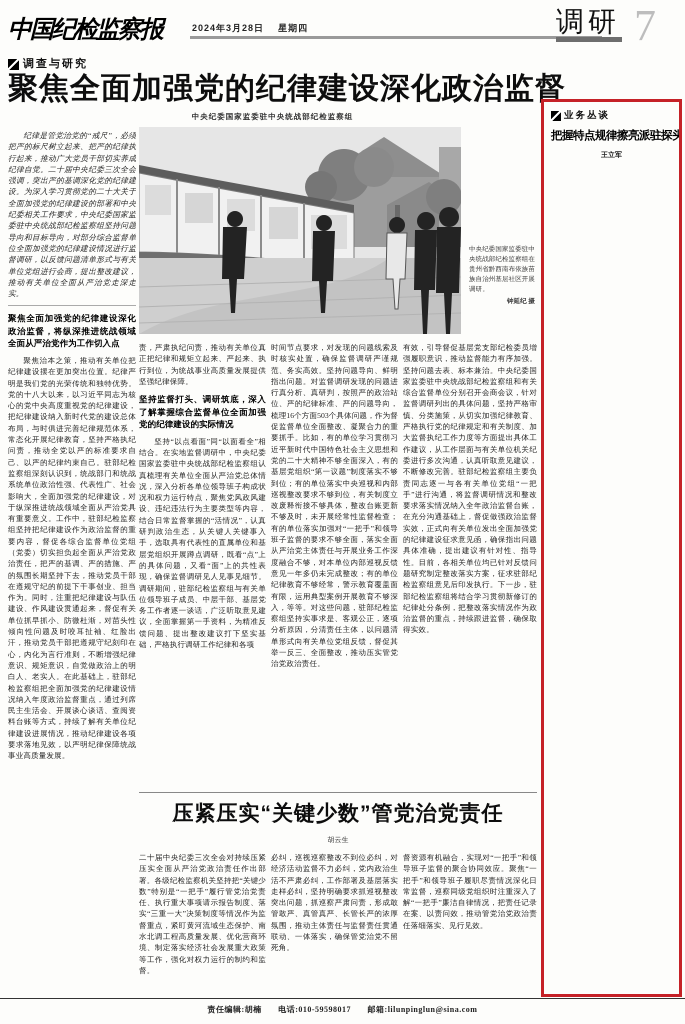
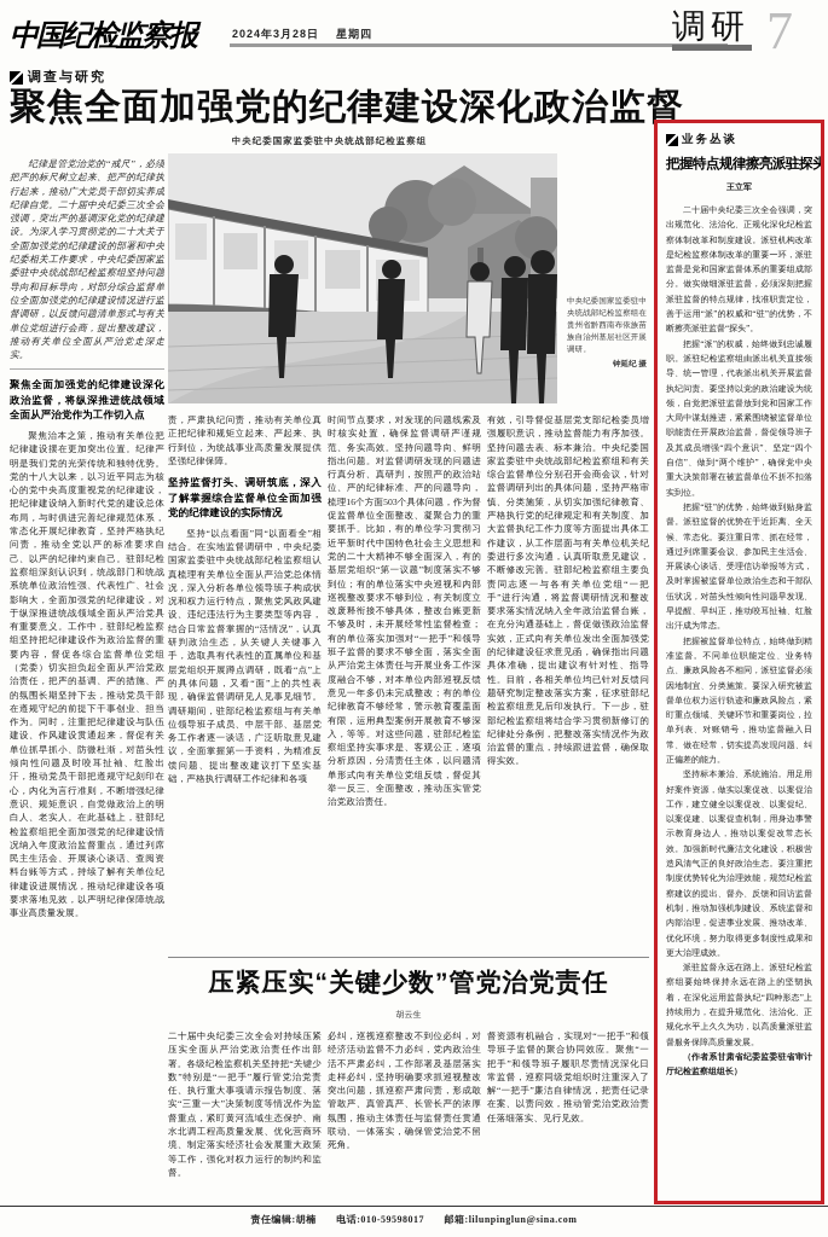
  中国纪检监察报
  2024年3月28日 星期四
  调研
  7
  调查与研究
  聚焦全面加强党的纪律建设深化政治监督
  中央纪委国家监委驻中央统战部纪检监察组
  纪律是管党治党的“戒尺”，必须把严的标尺树立起来、把严的纪律执行起来，推动广大党员干部切实养成纪律自觉。二十届中央纪委三次全会强调，突出严的基调深化党的纪律建设。为深入学习贯彻党的二十大关于全面加强党的纪律建设的部署和中央纪委相关工作要求，中央纪委国家监委驻中央统战部纪检监察组坚持问题导向和目标导向，对部分综合监督单位全面加强党的纪律建设情况进行监督调研，以反馈问题清单形式与有关单位党组进行会商，提出整改建议，推动有关单位全面从严治党走深走实。
  聚焦全面加强党的纪律建设深化政治监督，将纵深推进统战领域全面从严治党作为工作切入点
  聚焦治本之策，推动有关单位把纪律建设摆在更加突出位置。纪律严明是我们党的光荣传统和独特优势。党的十八大以来，以习近平同志为核心的党中央高度重视党的纪律建设，把纪律建设纳入新时代党的建设总体布局，与时俱进完善纪律规范体系，常态化开展纪律教育，坚持严格执纪问责，推动全党以严的标准要求自己、以严的纪律约束自己。驻部纪检监察组深刻认识到，统战部门和统战系统单位政治性强、代表性广、社会影响大，全面加强党的纪律建设，对于纵深推进统战领域全面从严治党具有重要意义。工作中，驻部纪检监察组坚持把纪律建设作为政治监督的重要内容，督促各综合监督单位党组（党委）切实担负起全面从严治党政治责任，把严的基调、严的措施、严的氛围长期坚持下去，推动党员干部在遵规守纪的前提下干事创业、担当作为。同时，注重把纪律建设与队伍建设、作风建设贯通起来，督促有关单位抓早抓小、防微杜渐，对苗头性倾向性问题及时咬耳扯袖、红脸出汗，推动党员干部把遵规守纪刻印在心，内化为言行准则，不断增强纪律意识、规矩意识，自觉做政治上的明白人、老实人。在此基础上，驻部纪检监察组把全面加强党的纪律建设情况纳入年度政治监督重点，通过列席民主生活会、开展谈心谈话、查阅资料台账等方式，持续了解有关单位纪律建设进展情况，推动纪律建设各项要求落地见效，以严明纪律保障统战事业高质量发展。
  责，严肃执纪问责，推动有关单位真正把纪律和规矩立起来、严起来、执行到位，为统战事业高质量发展提供坚强纪律保障。
  坚持监督打头、调研筑底，深入了解掌握综合监督单位全面加强党的纪律建设的实际情况
  坚持“以点看面”同“以面看全”相结合。在实地监督调研中，中央纪委国家监委驻中央统战部纪检监察组认真梳理有关单位全面从严治党总体情况，深入分析各单位领导班子构成状况和权力运行特点，聚焦党风政风建设、违纪违法行为主要类型等内容，结合日常监督掌握的“活情况”，认真研判政治生态，从关键人关键事入手，选取具有代表性的直属单位和基层党组织开展蹲点调研，既看“点”上的具体问题，又看“面”上的共性表现，确保监督调研见人见事见细节。调研期间，驻部纪检监察组与有关单位领导班子成员、中层干部、基层党务工作者逐一谈话，广泛听取意见建议，全面掌握第一手资料，为精准反馈问题、提出整改建议打下坚实基础，严格执行调研工作纪律和各项
  时间节点要求，对发现的问题线索及时核实处置，确保监督调研严谨规范、务实高效。坚持问题导向、鲜明指出问题。对监督调研发现的问题进行真分析、真研判，按照严的政治站位、严的纪律标准、严的问题导向，梳理16个方面503个具体问题，作为督促监督单位全面整改、凝聚合力的重要抓手。比如，有的单位学习贯彻习近平新时代中国特色社会主义思想和党的二十大精神不够全面深入，有的基层党组织“第一议题”制度落实不够到位；有的单位落实中央巡视和内部巡视整改要求不够到位，有关制度立改废释衔接不够具体，整改台账更新不够及时，未开展经常性监督检查；有的单位落实加强对“一把手”和领导班子监督的要求不够全面，落实全面从严治党主体责任与开展业务工作深度融合不够，对本单位内部巡视反馈意见一年多仍未完成整改；有的单位纪律教育不够经常，警示教育覆盖面有限，运用典型案例开展教育不够深入，等等。对这些问题，驻部纪检监察组坚持实事求是、客观公正，逐项分析原因，分清责任主体，以问题清单形式向有关单位党组反馈，督促其举一反三、全面整改，推动压实管党治党政治责任。
  有效，引导督促基层党支部纪检委员增强履职意识，推动监督能力有序加强。坚持问题去表、标本兼治。中央纪委国家监委驻中央统战部纪检监察组和有关综合监督单位分别召开会商会议，针对监督调研列出的具体问题，坚持严格审慎、分类施策，从切实加强纪律教育、严格执行党的纪律规定和有关制度、加大监督执纪工作力度等方面提出具体工作建议，从工作层面与有关单位机关纪委进行多次沟通，认真听取意见建议，不断修改完善。驻部纪检监察组主要负责同志逐一与各有关单位党组“一把手”进行沟通，将监督调研情况和整改要求落实情况纳入全年政治监督台账，在充分沟通基础上，督促做强政治监督实效，正式向有关单位发出全面加强党的纪律建设征求意见函，确保指出问题具体准确，提出建议有针对性、指导性。目前，各相关单位均已针对反馈问题研究制定整改落实方案，征求驻部纪检监察组意见后印发执行。下一步，驻部纪检监察组将结合学习贯彻新修订的纪律处分条例，把整改落实情况作为政治监督的重点，持续跟进监督，确保取得实效。
  压紧压实“关键少数”管党治党责任
  胡云生
  二十届中央纪委三次全会对持续压紧压实全面从严治党政治责任作出部署。各级纪检监察机关坚持把“关键少数”特别是“一把手”履行管党治党责任、执行重大事项请示报告制度、落实“三重一大”决策制度等情况作为监督重点，紧盯黄河流域生态保护、南水北调工程高质量发展、优化营商环境、制定落实经济社会发展重大政策等工作，强化对权力运行的制约和监督。
  必纠，巡视巡察整改不到位必纠，对经济活动监督不力必纠，党内政治生活不严肃必纠，工作部署及基层落实走样必纠，坚持明确要求抓巡视整改突出问题，抓巡察严肃问责，形成敢管敢严、真管真严、长管长严的浓厚氛围，推动主体责任与监督责任贯通联动、一体落实，确保管党治党不留死角。
  督资源有机融合，实现对“一把手”和领导班子监督的聚合协同效应。聚焦“一把手”和领导班子履职尽责情况深化日常监督，巡察同级党组织时注重深入了解“一把手”廉洁自律情况，把责任记录在案、以责问效，推动管党治党政治责任落细落实、见行见效。
  业务丛谈
  把握特点规律擦亮派驻探头
  王立军
+ 二十届中央纪委三次全会强调，突出规范化、法治化、正规化深化纪检监察体制改革和制度建设。派驻机构改革是纪检监察体制改革的重要一环，派驻监督是党和国家监督体系的重要组成部分。做实做细派驻监督，必须深刻把握派驻监督的特点规律，找准职责定位，善于运用“派”的权威和“驻”的优势，不断擦亮派驻监督“探头”。
+ 把握“派”的权威，始终做到忠诚履职。派驻纪检监察组由派出机关直接领导、统一管理，代表派出机关开展监督执纪问责。要坚持以党的政治建设为统领，自觉把派驻监督放到党和国家工作大局中谋划推进，紧紧围绕被监督单位职能责任开展政治监督，督促领导班子及其成员增强“四个意识”、坚定“四个自信”、做到“两个维护”，确保党中央重大决策部署在被监督单位不折不扣落实到位。
+ 把握“驻”的优势，始终做到贴身监督。派驻监督的优势在于近距离、全天候、常态化。要注重日常、抓在经常，通过列席重要会议、参加民主生活会、开展谈心谈话、受理信访举报等方式，及时掌握被监督单位政治生态和干部队伍状况，对苗头性倾向性问题早发现、早提醒、早纠正，推动咬耳扯袖、红脸出汗成为常态。
+ 把握被监督单位特点，始终做到精准监督。不同单位职能定位、业务特点、廉政风险各不相同，派驻监督必须因地制宜、分类施策。要深入研究被监督单位权力运行轨迹和廉政风险点，紧盯重点领域、关键环节和重要岗位，拉单列表、对账销号，推动监督融入日常、做在经常，切实提高发现问题、纠正偏差的能力。
+ 坚持标本兼治、系统施治。用足用好案件资源，做实以案促改、以案促治工作，建立健全以案促改、以案促纪、以案促建、以案促查机制，用身边事警示教育身边人，推动以案促改常态长效。加强新时代廉洁文化建设，积极营造风清气正的良好政治生态。要注重把制度优势转化为治理效能，规范纪检监察建议的提出、督办、反馈和回访监督机制，推动加强机制建设、系统监督和内部治理，促进事业发展、推动改革、优化环境，努力取得更多制度性成果和更大治理成效。
+ 派驻监督永远在路上。派驻纪检监察组要始终保持永远在路上的坚韧执着，在深化运用监督执纪“四种形态”上持续用力，在提升规范化、法治化、正规化水平上久久为功，以高质量派驻监督服务保障高质量发展。
+ （作者系甘肃省纪委监委驻省审计厅纪检监察组组长）
  责任编辑:胡楠 电话:010-59598017 邮箱:lilunpinglun@sina.com
